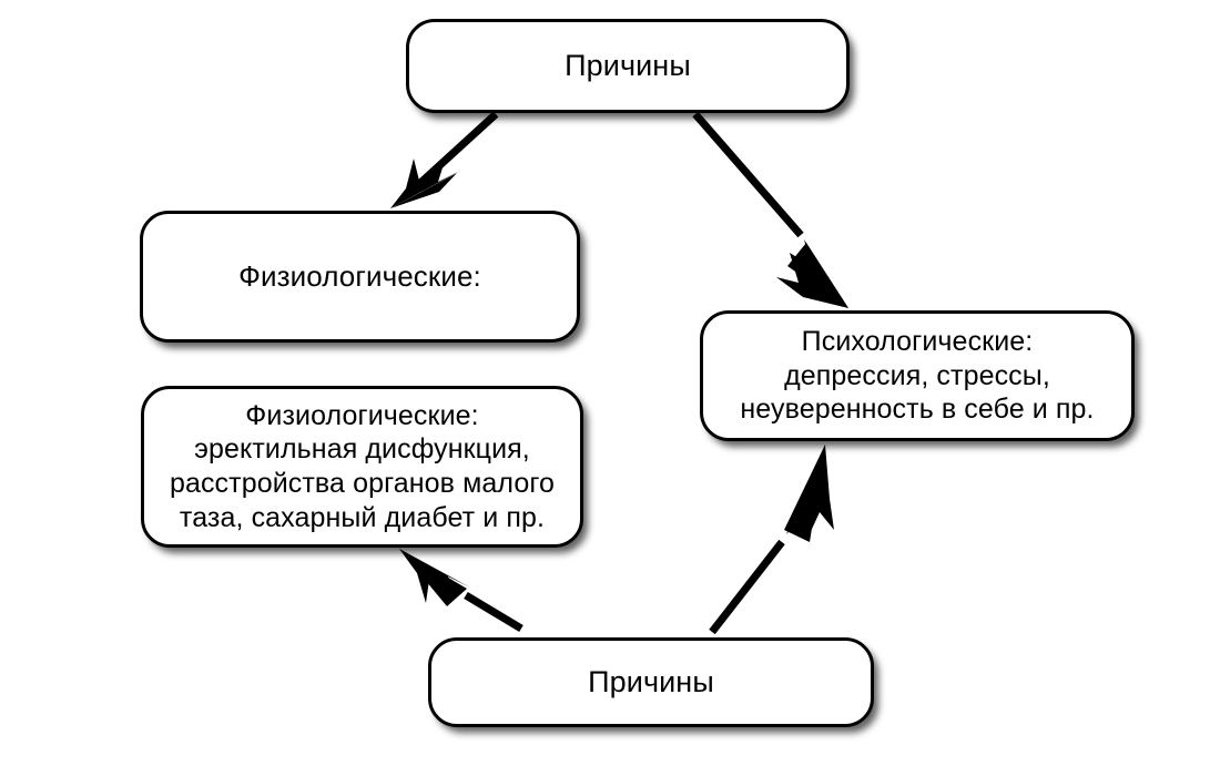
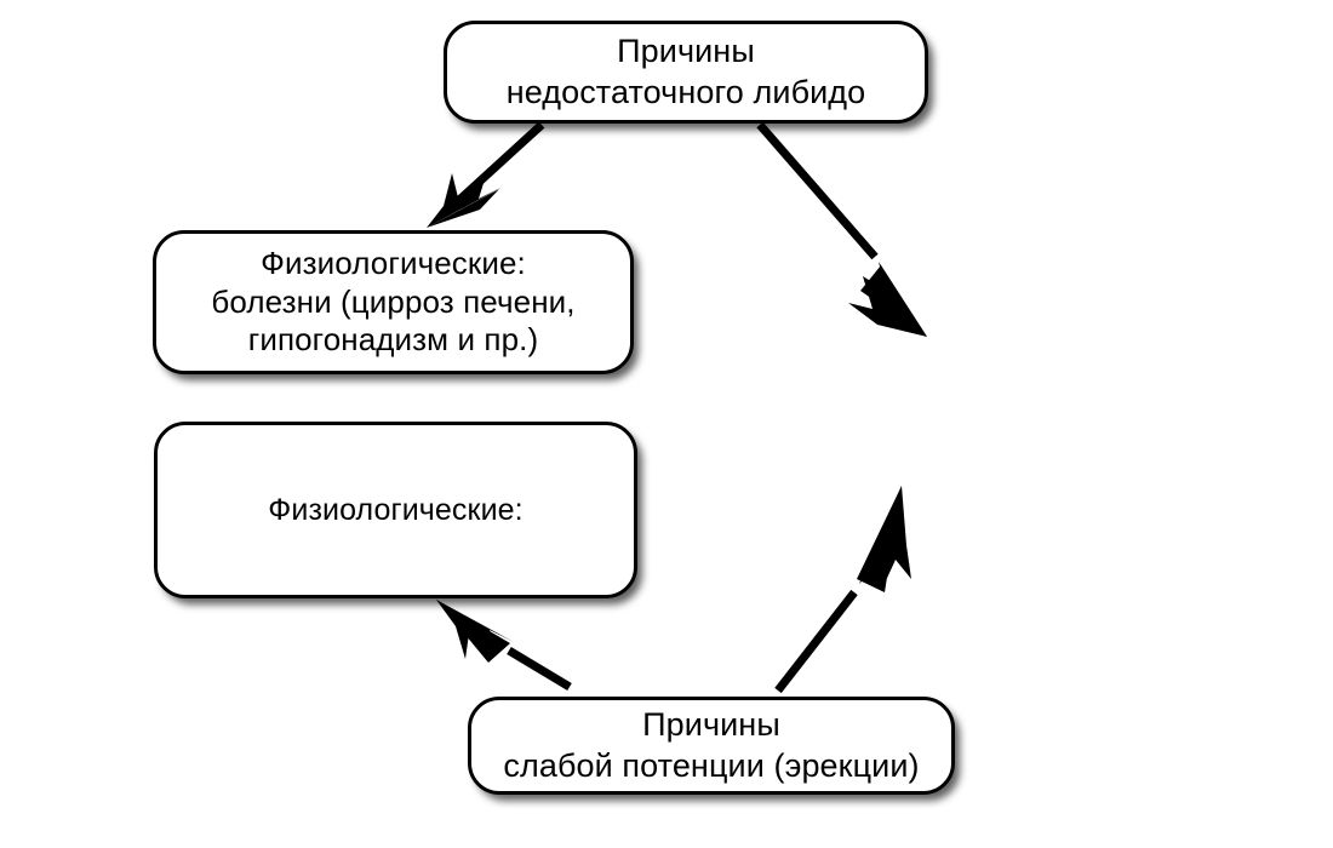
  Причины
+ недостаточного либидо
  Физиологические:
+ болезни (цирроз печени,
+ гипогонадизм и пр.)
  Физиологические:
- эректильная дисфункция,
- расстройства органов малого
- таза, сахарный диабет и пр.
- Психологические:
- депрессия, стрессы,
- неуверенность в себе и пр.
  Причины
+ слабой потенции (эрекции)
